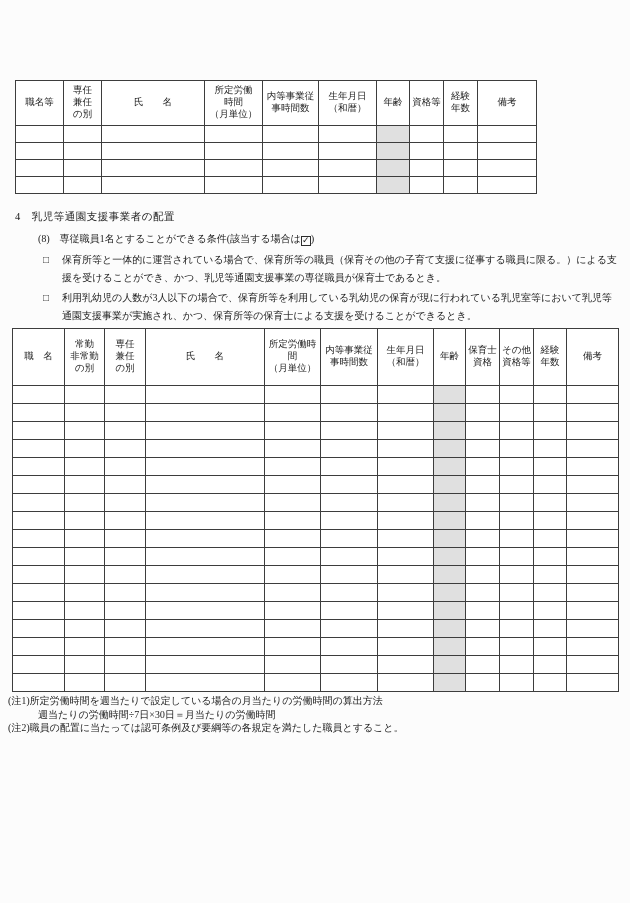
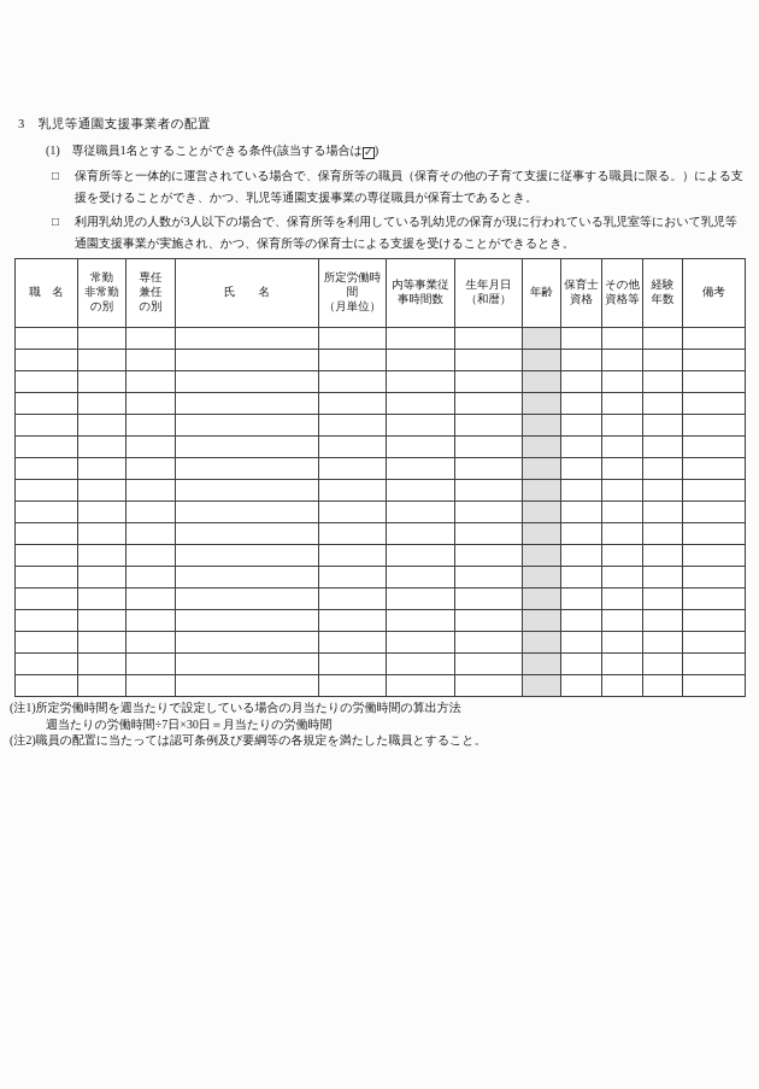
- 職名等	専任 兼任 の別	氏 名	所定労働 時間 （月単位）	内等事業従 事時間数	生年月日 （和暦）	年齢	資格等	経験 年数	備考
- 4 乳児等通園支援事業者の配置
+ 3 乳児等通園支援事業者の配置
- (8) 専従職員1名とすることができる条件(該当する場合は✓)
+ (1) 専従職員1名とすることができる条件(該当する場合は✓)
  □
  保育所等と一体的に運営されている場合で、保育所等の職員（保育その他の子育て支援に従事する職員に限る。）による支援を受けることができ、かつ、乳児等通園支援事業の専従職員が保育士であるとき。
  □
  利用乳幼児の人数が3人以下の場合で、保育所等を利用している乳幼児の保育が現に行われている乳児室等において乳児等通園支援事業が実施され、かつ、保育所等の保育士による支援を受けることができるとき。
  職 名	常勤 非常勤 の別	専任 兼任 の別	氏 名	所定労働時 間 （月単位）	内等事業従 事時間数	生年月日 （和暦）	年齢	保育士 資格	その他 資格等	経験 年数	備考
  (注1)所定労働時間を週当たりで設定している場合の月当たりの労働時間の算出方法
  週当たりの労働時間÷7日×30日＝月当たりの労働時間
  (注2)職員の配置に当たっては認可条例及び要綱等の各規定を満たした職員とすること。
